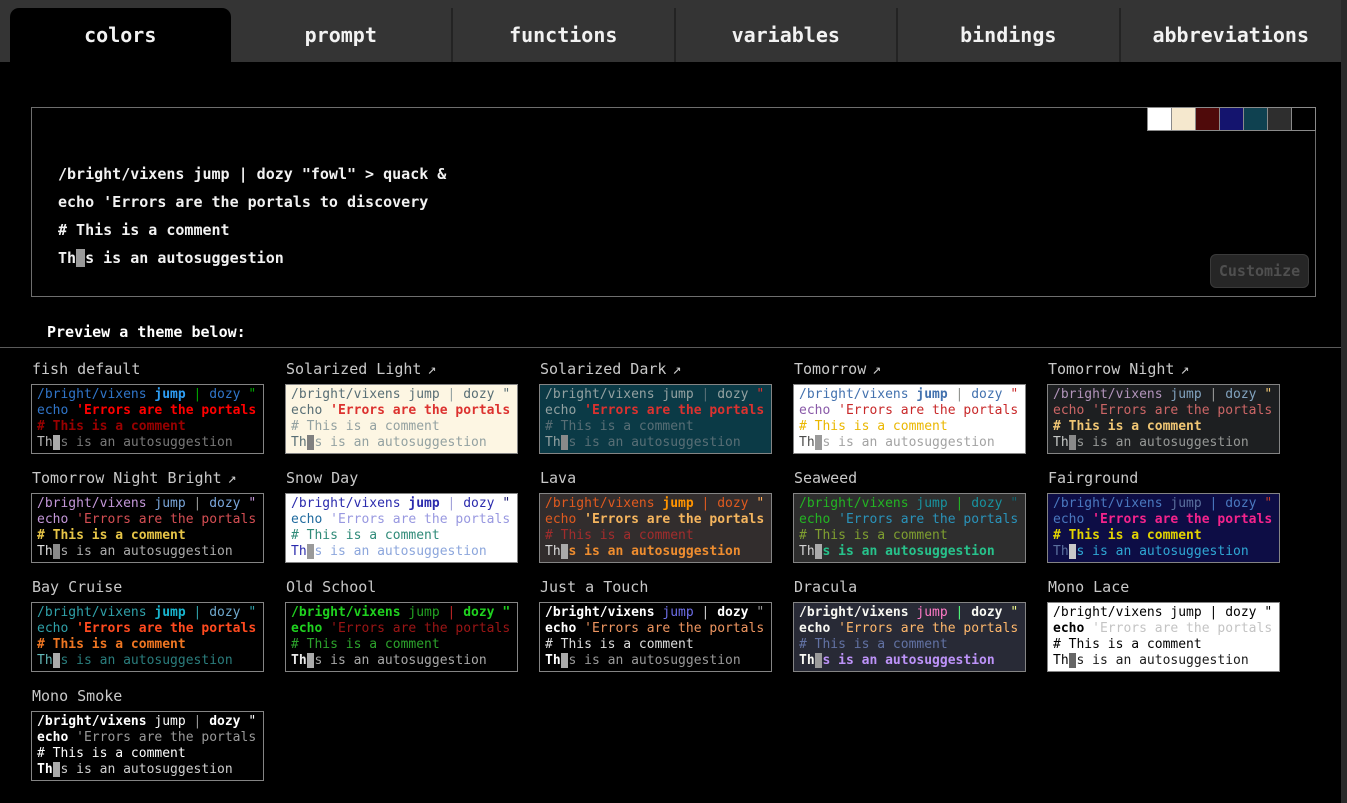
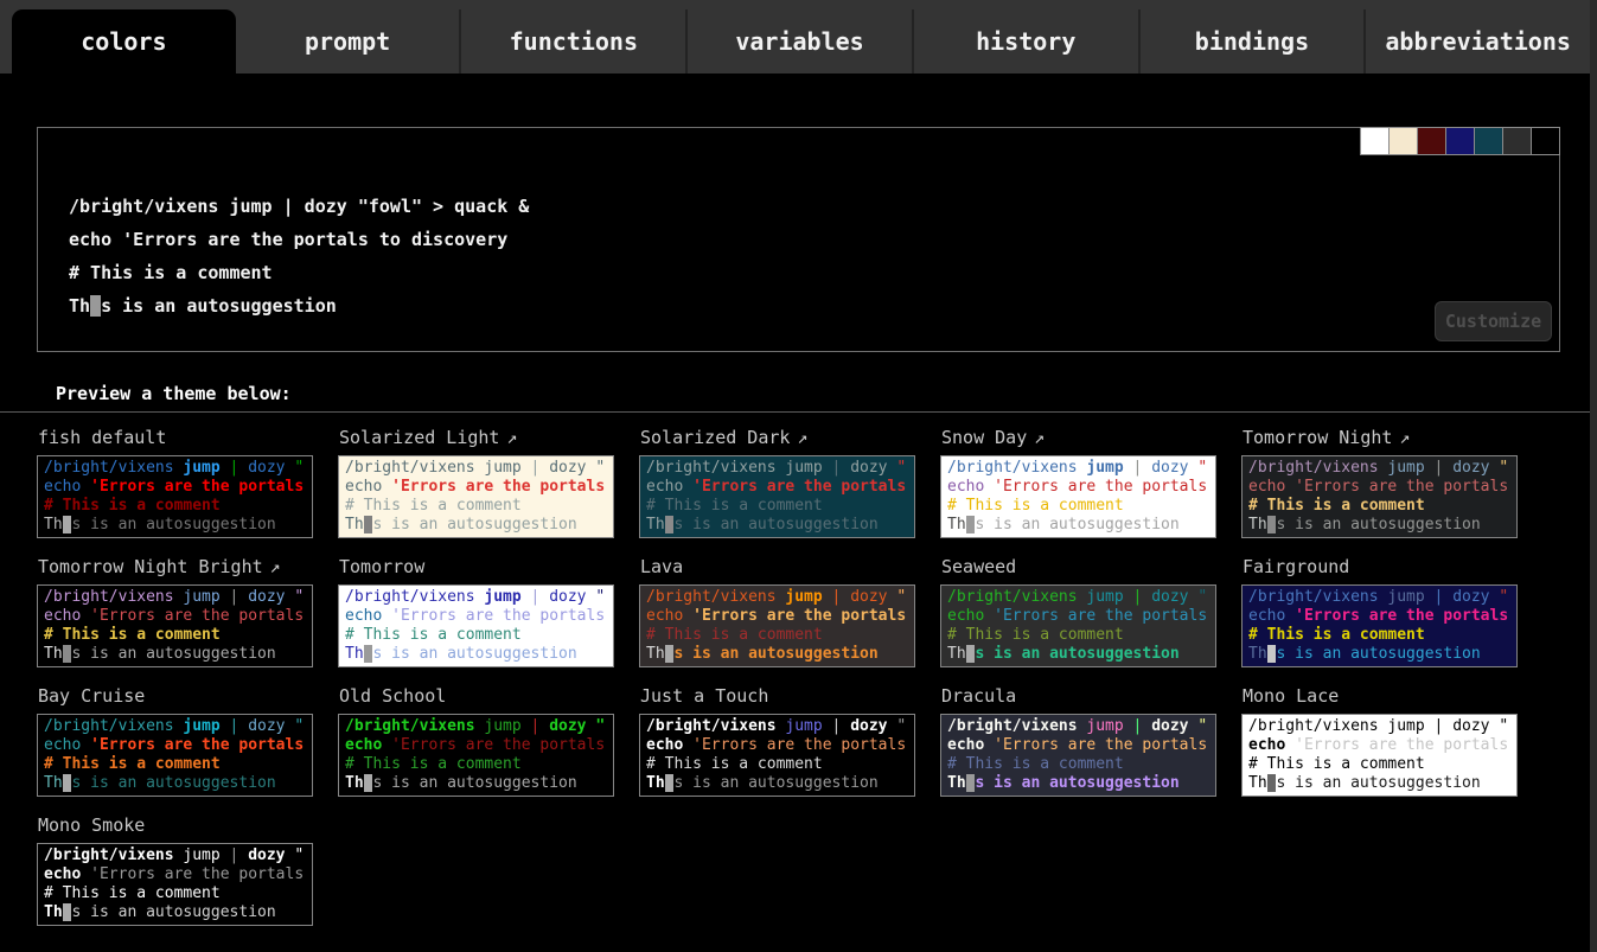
  colors
  prompt
  functions
  variables
+ history
  bindings
  abbreviations
  /bright/vixens jump | dozy "fowl" > quack &
  echo 'Errors are the portals to discovery
  # This is a comment
  This is an autosuggestion
  Customize
  Preview a theme below:
  fish default
  /bright/vixens jump | dozy "
  echo 'Errors are the portals
  # This is a comment
  This is an autosuggestion
  Solarized Light ↗
  /bright/vixens jump | dozy "
  echo 'Errors are the portals
  # This is a comment
  This is an autosuggestion
  Solarized Dark ↗
  /bright/vixens jump | dozy "
  echo 'Errors are the portals
  # This is a comment
  This is an autosuggestion
- Tomorrow ↗
+ Snow Day ↗
  /bright/vixens jump | dozy "
  echo 'Errors are the portals
  # This is a comment
  This is an autosuggestion
  Tomorrow Night ↗
  /bright/vixens jump | dozy "
  echo 'Errors are the portals
  # This is a comment
  This is an autosuggestion
  Tomorrow Night Bright ↗
  /bright/vixens jump | dozy "
  echo 'Errors are the portals
  # This is a comment
  This is an autosuggestion
- Snow Day
+ Tomorrow
  /bright/vixens jump | dozy "
  echo 'Errors are the portals
  # This is a comment
  This is an autosuggestion
  Lava
  /bright/vixens jump | dozy "
  echo 'Errors are the portals
  # This is a comment
  This is an autosuggestion
  Seaweed
  /bright/vixens jump | dozy "
  echo 'Errors are the portals
  # This is a comment
  This is an autosuggestion
  Fairground
  /bright/vixens jump | dozy "
  echo 'Errors are the portals
  # This is a comment
  This is an autosuggestion
  Bay Cruise
  /bright/vixens jump | dozy "
  echo 'Errors are the portals
  # This is a comment
  This is an autosuggestion
  Old School
  /bright/vixens jump | dozy "
  echo 'Errors are the portals
  # This is a comment
  This is an autosuggestion
  Just a Touch
  /bright/vixens jump | dozy "
  echo 'Errors are the portals
  # This is a comment
  This is an autosuggestion
  Dracula
  /bright/vixens jump | dozy "
  echo 'Errors are the portals
  # This is a comment
  This is an autosuggestion
  Mono Lace
  /bright/vixens jump | dozy "
  echo 'Errors are the portals
  # This is a comment
  This is an autosuggestion
  Mono Smoke
  /bright/vixens jump | dozy "
  echo 'Errors are the portals
  # This is a comment
  This is an autosuggestion
